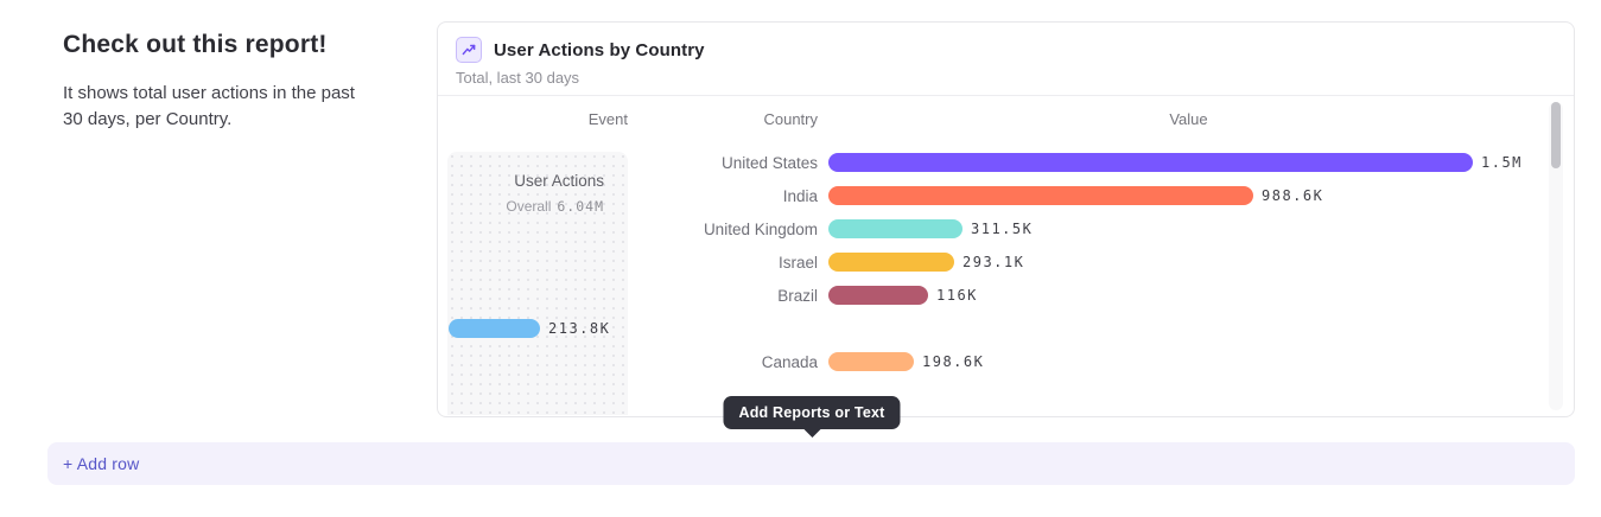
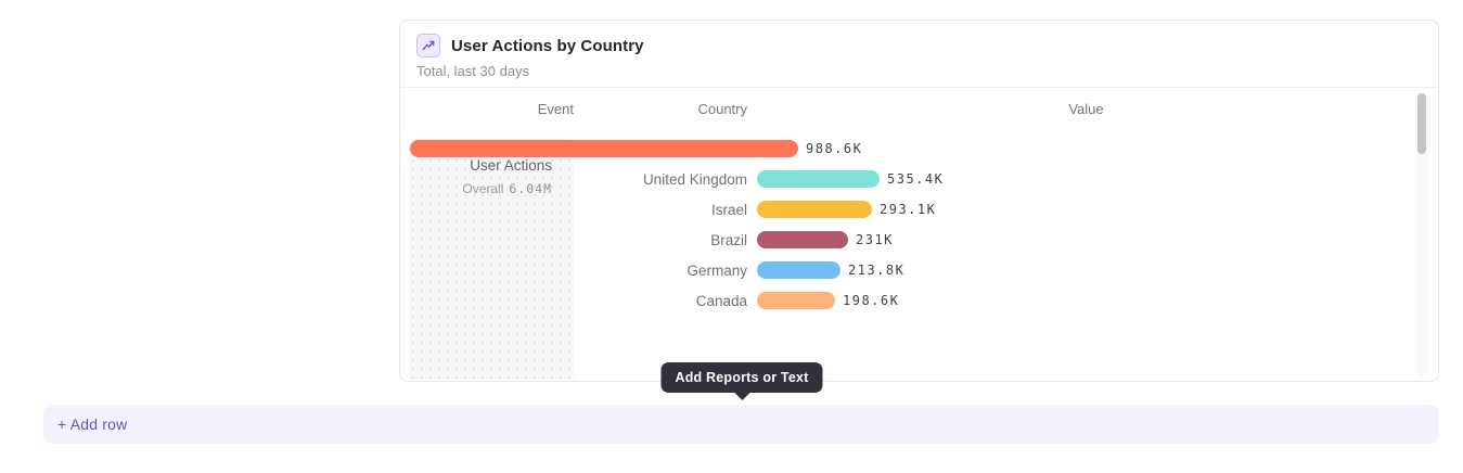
- Check out this report!
- It shows total user actions in the past 30 days, per Country.
  User Actions by Country
  Total, last 30 days
  Event
  Country
  Value
  User Actions
  Overall 6.04M
- United States
- 1.5M
- India
  988.6K
  United Kingdom
- 311.5K
+ 535.4K
  Israel
  293.1K
  Brazil
- 116K
+ 231K
+ Germany
  213.8K
  Canada
  198.6K
  Add Reports or Text
  + Add row
